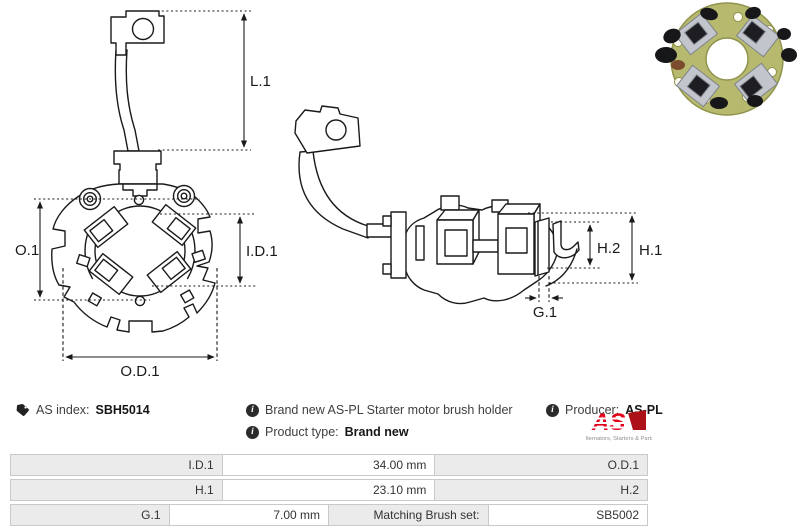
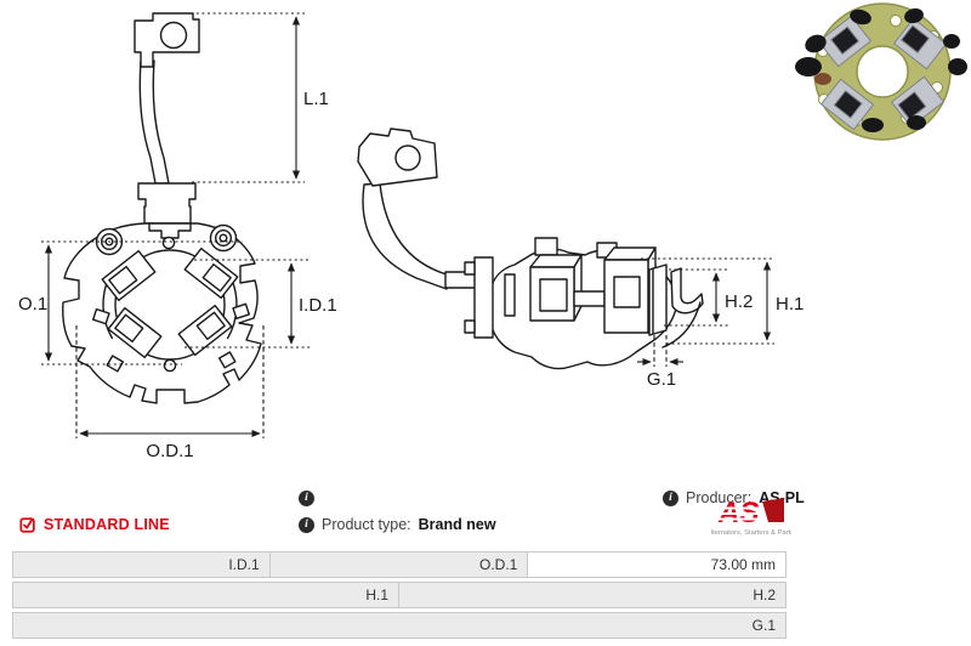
  L.1
  O.1
  I.D.1
  O.D.1
  H.2
  H.1
  G.1
- AS index:
- SBH5014
  i
- Brand new AS-PL Starter motor brush holder
  i
  Producer:
  AS-PL
+ STANDARD LINE
  i
  Product type:
  Brand new
  I.D.1
- 34.00 mm
  O.D.1
+ 73.00 mm
  H.1
- 23.10 mm
  H.2
  G.1
- 7.00 mm
- Matching Brush set:
- SB5002
